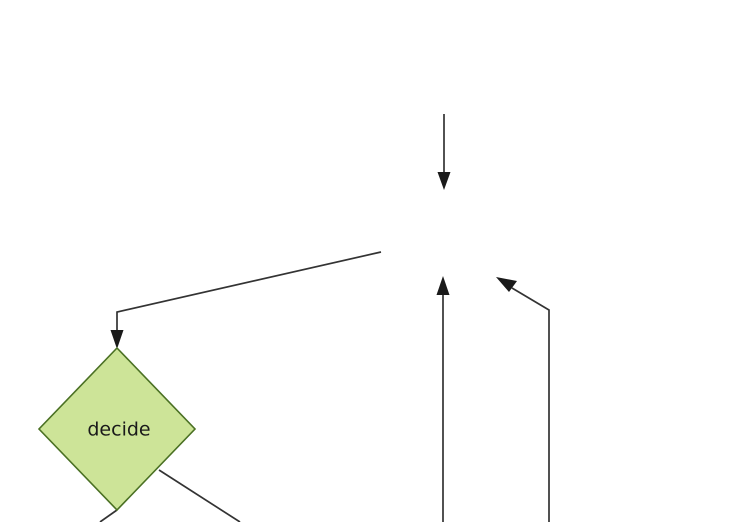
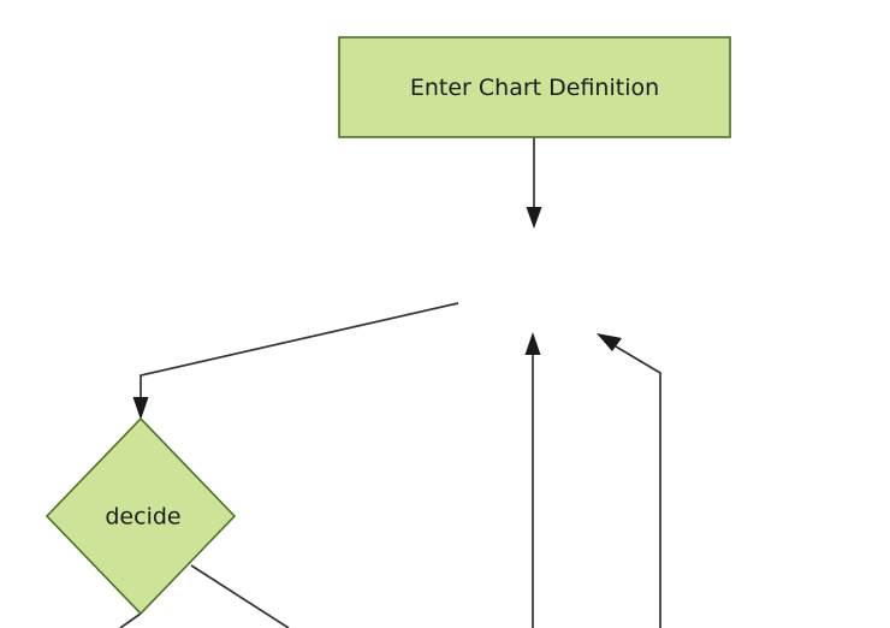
+ Enter Chart Definition
  decide
